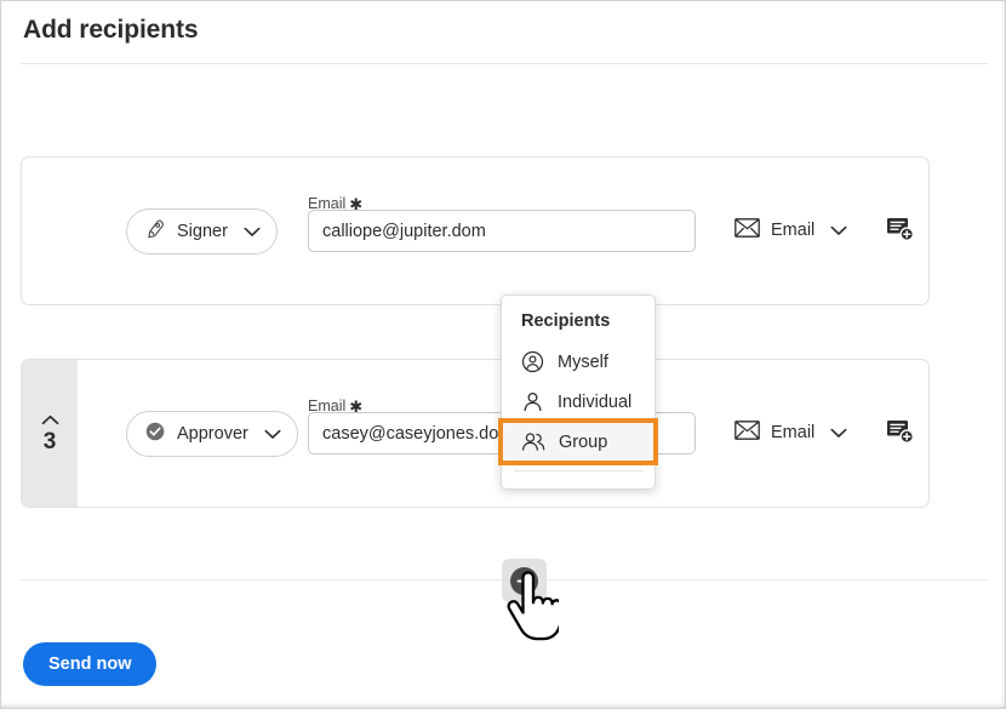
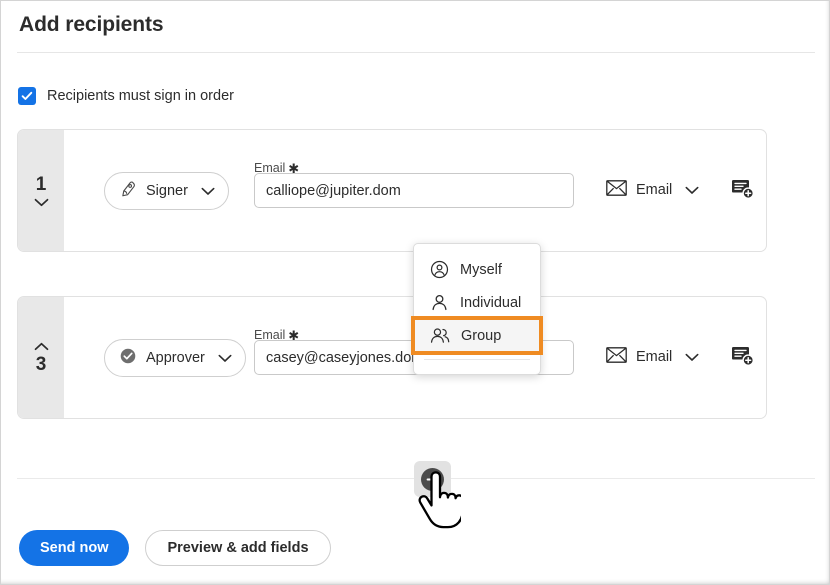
  Add recipients
+ Recipients must sign in order
+ 1
  Signer
  Email ✱
  calliope@jupiter.dom
  Email
  3
  Approver
  Email ✱
  casey@caseyjones.do
  Email
- Recipients
  Myself
  Individual
  Group
  Send now
+ Preview & add fields
